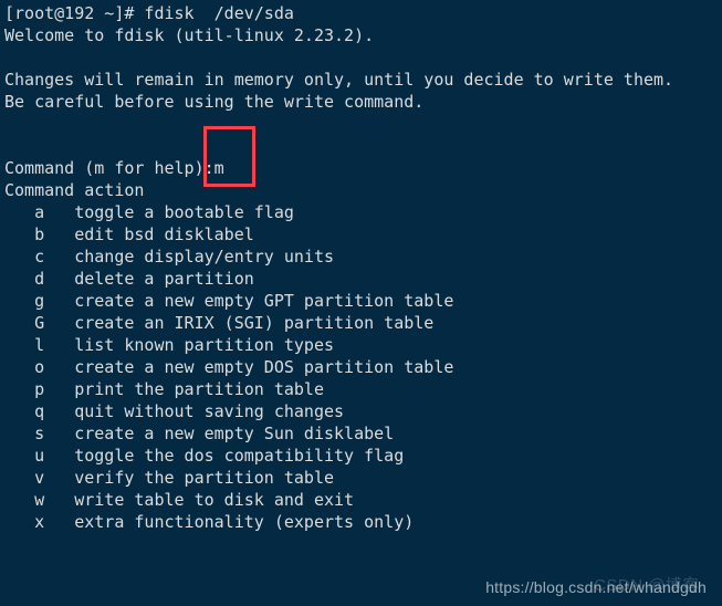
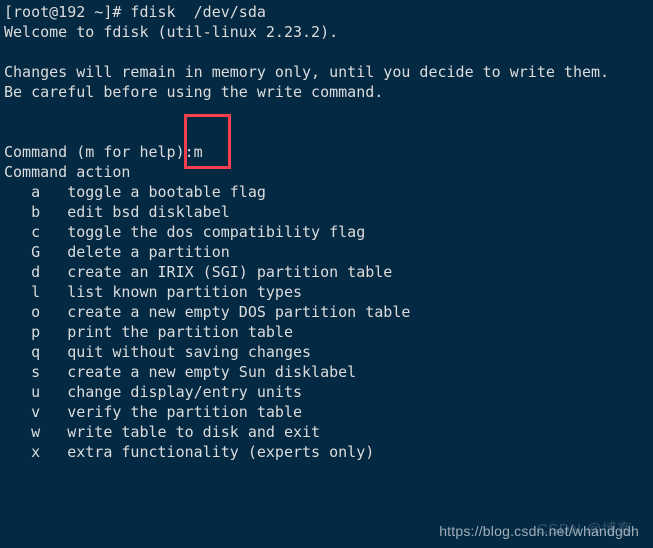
  [root@192 ~]# fdisk /dev/sda
  Welcome to fdisk (util-linux 2.23.2).
  Changes will remain in memory only, until you decide to write them.
  Be careful before using the write command.
  Command (m for help):m
  Command action
  a toggle a bootable flag
  b edit bsd disklabel
- c change display/entry units
+ c toggle the dos compatibility flag
- d delete a partition
+ G delete a partition
- g create a new empty GPT partition table
- G create an IRIX (SGI) partition table
+ d create an IRIX (SGI) partition table
  l list known partition types
  o create a new empty DOS partition table
  p print the partition table
  q quit without saving changes
  s create a new empty Sun disklabel
- u toggle the dos compatibility flag
+ u change display/entry units
  v verify the partition table
  w write table to disk and exit
  x extra functionality (experts only)
  CSDN @博客
  https://blog.csdn.net/whandgdh
